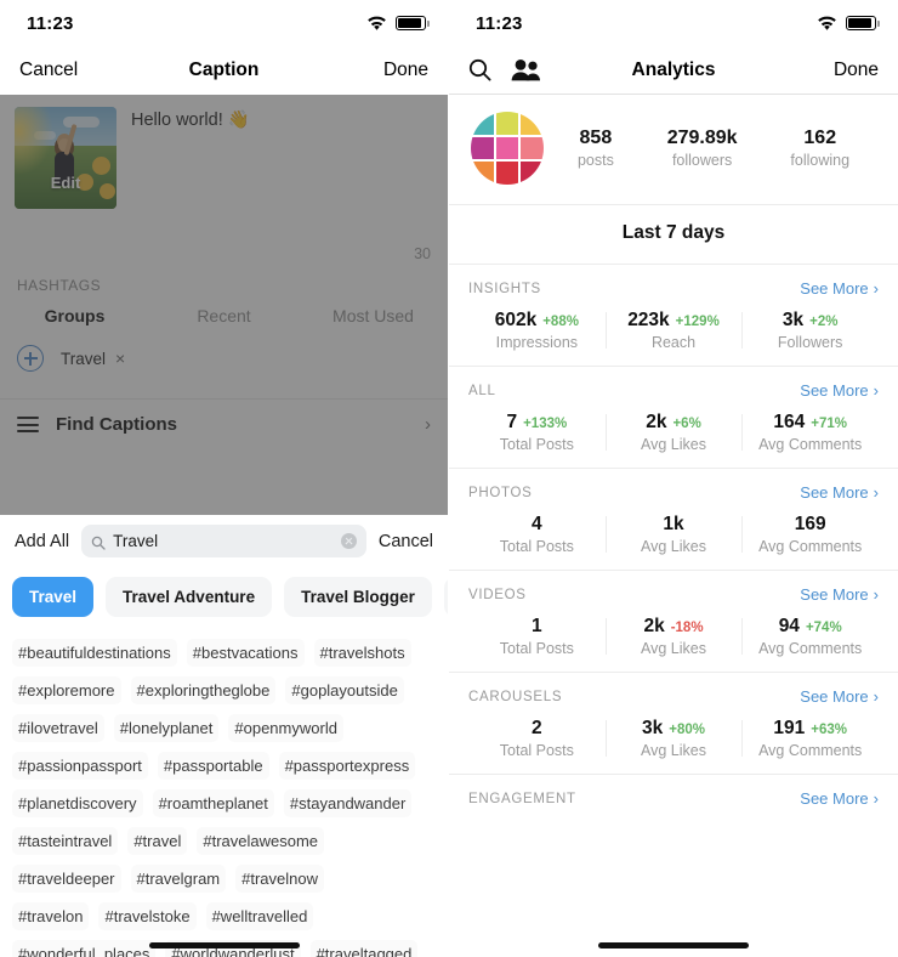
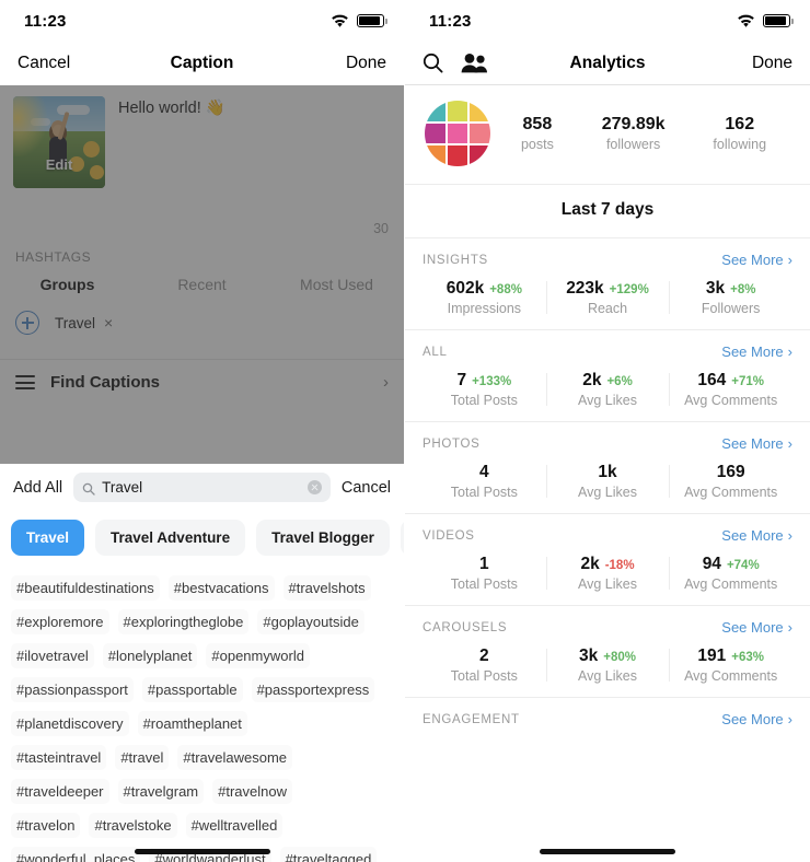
  11:23
  Cancel
  Caption
  Done
  Edit
  Hello world! 👋
  30
  HASHTAGS
  Groups
  Recent
  Most Used
  Travel
  ×
  Find Captions
  ›
  Add All
  Travel
  Cancel
  Travel
  Travel Adventure
  Travel Blogger
  #beautifuldestinations
  #bestvacations
  #travelshots
  #exploremore
  #exploringtheglobe
  #goplayoutside
  #ilovetravel
  #lonelyplanet
  #openmyworld
  #passionpassport
  #passportable
  #passportexpress
  #planetdiscovery
  #roamtheplanet
- #stayandwander
  #tasteintravel
  #travel
  #travelawesome
  #traveldeeper
  #travelgram
  #travelnow
  #travelon
  #travelstoke
  #welltravelled
  #wonderful_places
  #worldwanderlust
  #traveltagged
  11:23
  Analytics
  Done
  858
  posts
  279.89k
  followers
  162
  following
  Last 7 days
  INSIGHTS
  See More
  ›
  602k
  +88%
  Impressions
  223k
  +129%
  Reach
  3k
- +2%
+ +8%
  Followers
  ALL
  See More
  ›
  7
  +133%
  Total Posts
  2k
  +6%
  Avg Likes
  164
  +71%
  Avg Comments
  PHOTOS
  See More
  ›
  4
  Total Posts
  1k
  Avg Likes
  169
  Avg Comments
  VIDEOS
  See More
  ›
  1
  Total Posts
  2k
  -18%
  Avg Likes
  94
  +74%
  Avg Comments
  CAROUSELS
  See More
  ›
  2
  Total Posts
  3k
  +80%
  Avg Likes
  191
  +63%
  Avg Comments
  ENGAGEMENT
  See More
  ›
